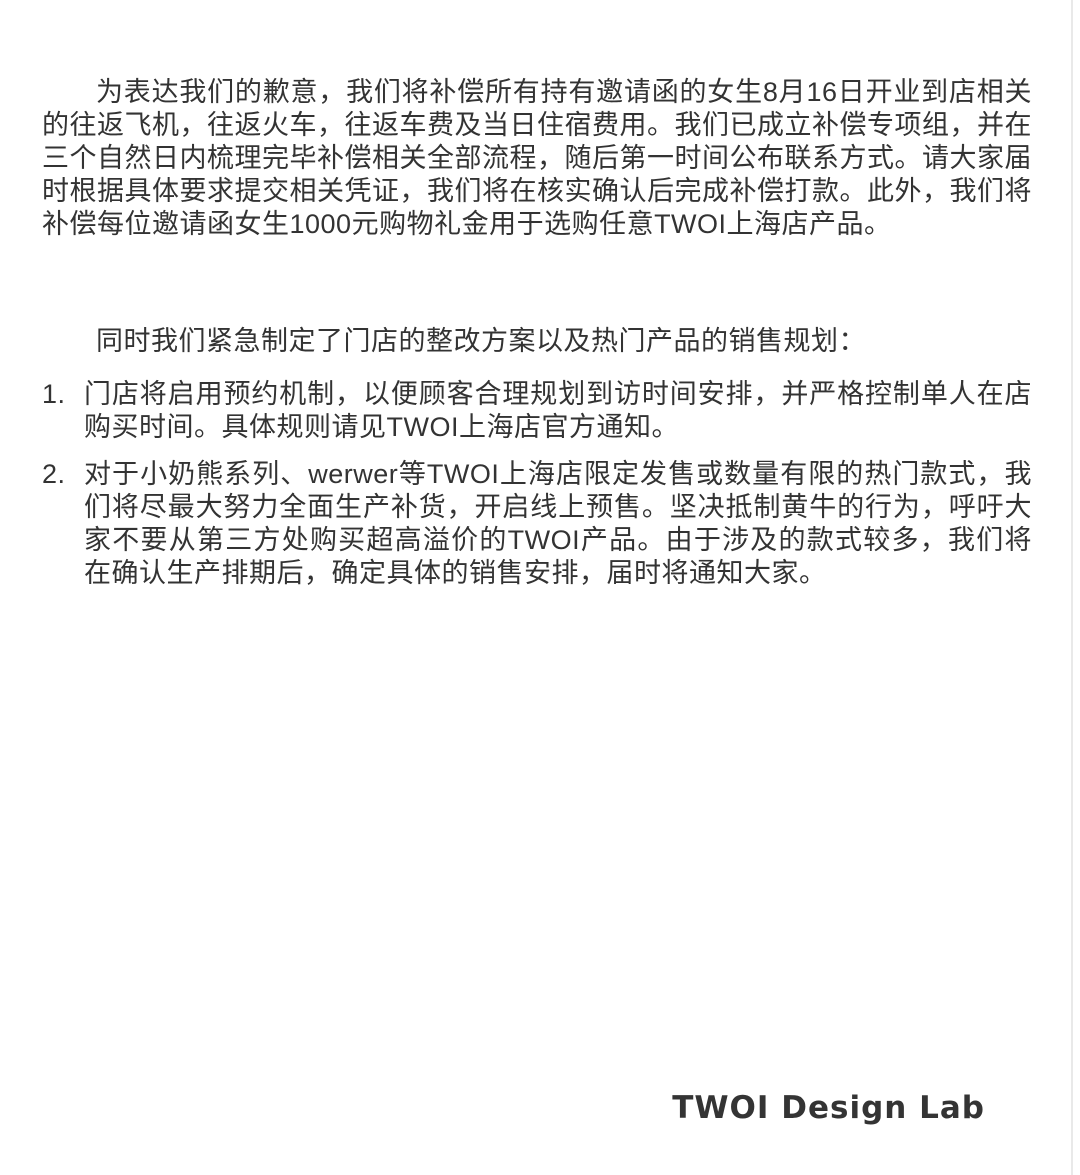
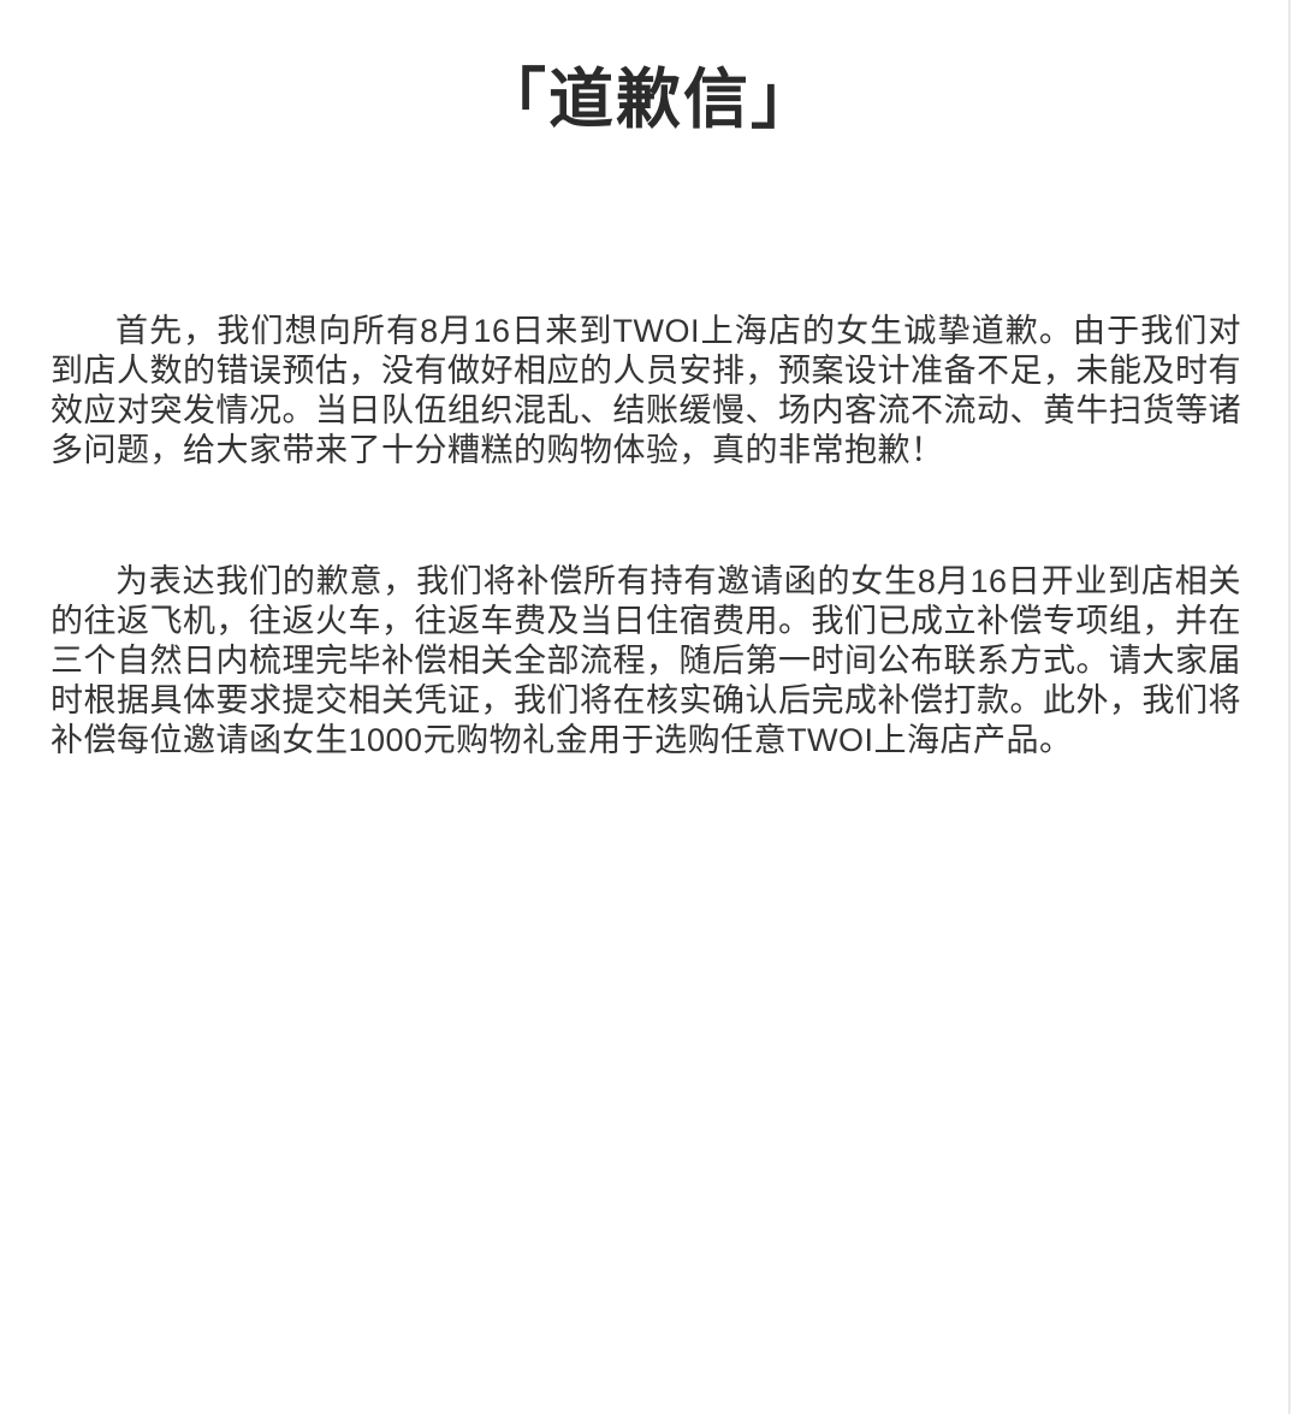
+ 「道歉信」
+ 首先，我们想向所有8月16日来到TWOI上海店的女生诚挚道歉。由于我们对到店人数的错误预估，没有做好相应的人员安排，预案设计准备不足，未能及时有效应对突发情况。当日队伍组织混乱、结账缓慢、场内客流不流动、黄牛扫货等诸多问题，给大家带来了十分糟糕的购物体验，真的非常抱歉！
  为表达我们的歉意，我们将补偿所有持有邀请函的女生8月16日开业到店相关的往返飞机，往返火车，往返车费及当日住宿费用。我们已成立补偿专项组，并在三个自然日内梳理完毕补偿相关全部流程，随后第一时间公布联系方式。请大家届时根据具体要求提交相关凭证，我们将在核实确认后完成补偿打款。此外，我们将补偿每位邀请函女生1000元购物礼金用于选购任意TWOI上海店产品。
- 同时我们紧急制定了门店的整改方案以及热门产品的销售规划：
- 1.
- 门店将启用预约机制，以便顾客合理规划到访时间安排，并严格控制单人在店购买时间。具体规则请见TWOI上海店官方通知。
- 2.
- 对于小奶熊系列、werwer等TWOI上海店限定发售或数量有限的热门款式，我们将尽最大努力全面生产补货，开启线上预售。坚决抵制黄牛的行为，呼吁大家不要从第三方处购买超高溢价的TWOI产品。由于涉及的款式较多，我们将在确认生产排期后，确定具体的销售安排，届时将通知大家。
- TWOI Design Lab
